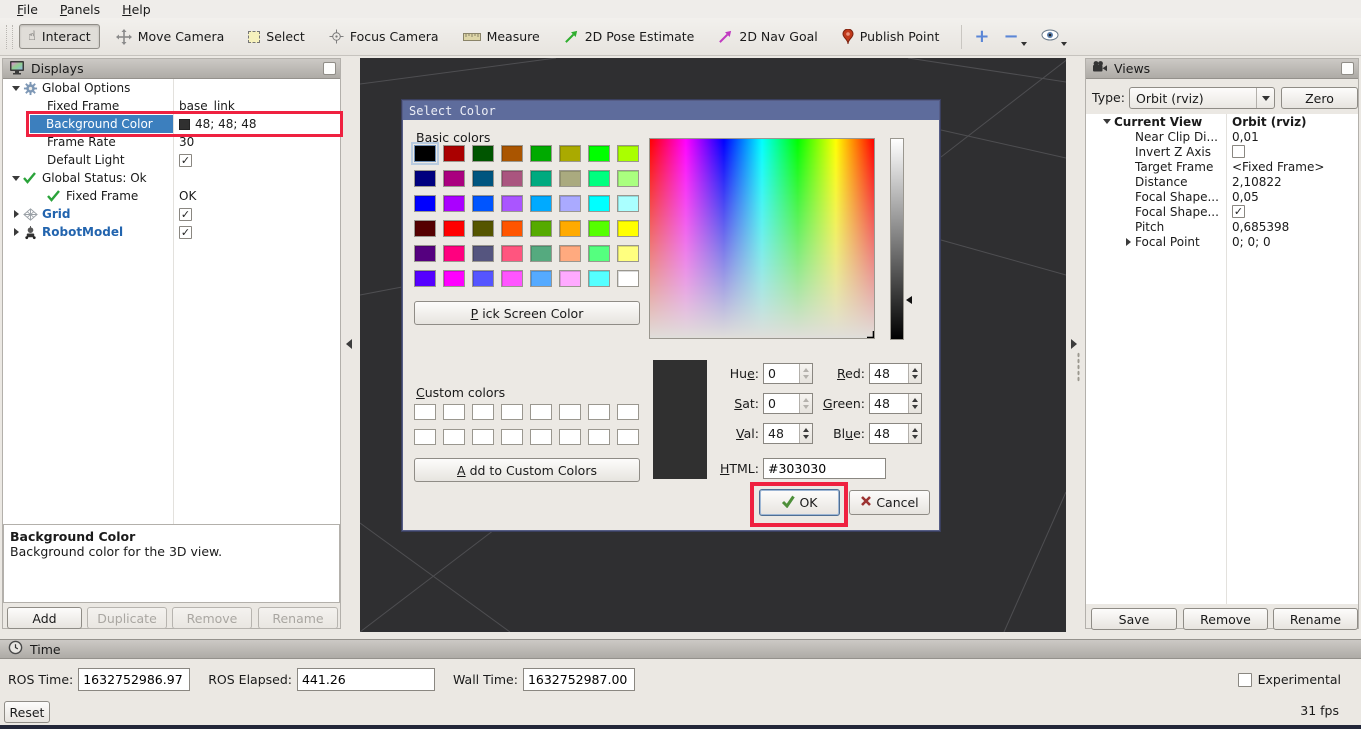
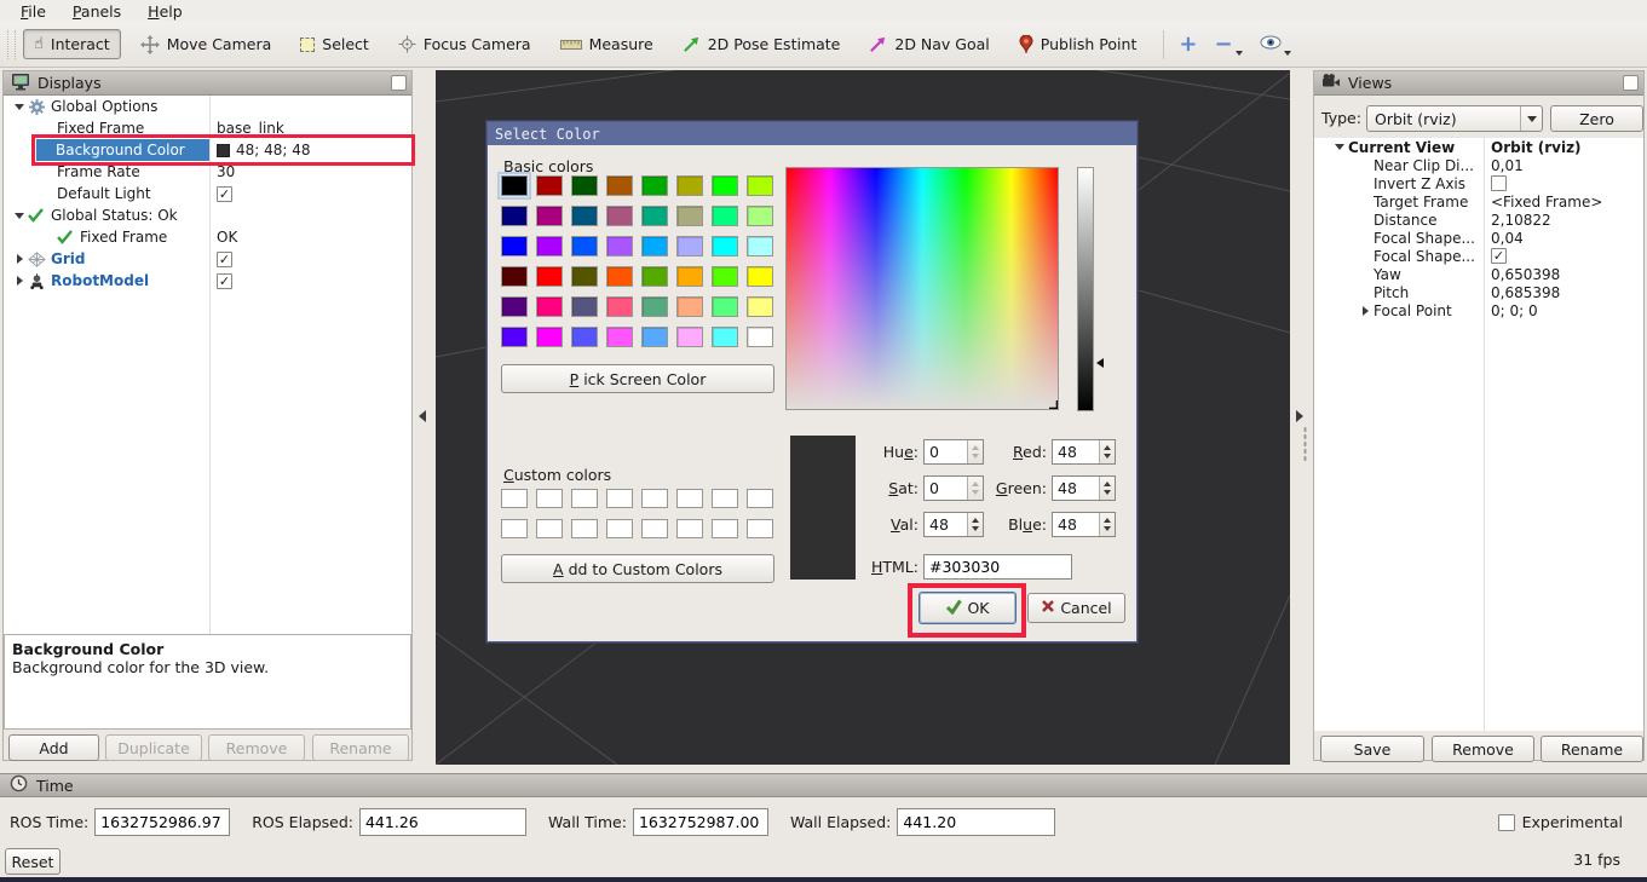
  File
  Panels
  Help
  ☝
  Interact
  Move Camera
  Select
  Focus Camera
  Measure
  2D Pose Estimate
  2D Nav Goal
  Publish Point
  +
  −
  Displays
  Global Options
  Fixed Frame
  base_link
  Background Color
  48; 48; 48
  Frame Rate
  30
  Default Light
  ✓
  Global Status: Ok
  Fixed Frame
  OK
  Grid
  ✓
  RobotModel
  ✓
  Background Color
  Background color for the 3D view.
  Add
  Duplicate
  Remove
  Rename
  Select Color
  Basic colors
  P
  ick Screen Color
  Custom colors
  A
  dd to Custom Colors
  Hue:
  0
  Sat:
  0
  Val:
  48
  Red:
  48
  Green:
  48
  Blue:
  48
  HTML:
  #303030
  OK
  Cancel
  Views
  Type:
  Orbit (rviz)
  Zero
  Current View
  Orbit (rviz)
  Near Clip Di...
  0,01
  Invert Z Axis
  Target Frame
  <Fixed Frame>
  Distance
  2,10822
  Focal Shape...
- 0,05
+ 0,04
  Focal Shape...
  ✓
+ Yaw
+ 0,650398
  Pitch
  0,685398
  Focal Point
  0; 0; 0
  Save
  Remove
  Rename
  Time
  ROS Time:
  1632752986.97
  ROS Elapsed:
  441.26
  Wall Time:
  1632752987.00
+ Wall Elapsed:
+ 441.20
  Reset
  Experimental
  31 fps
